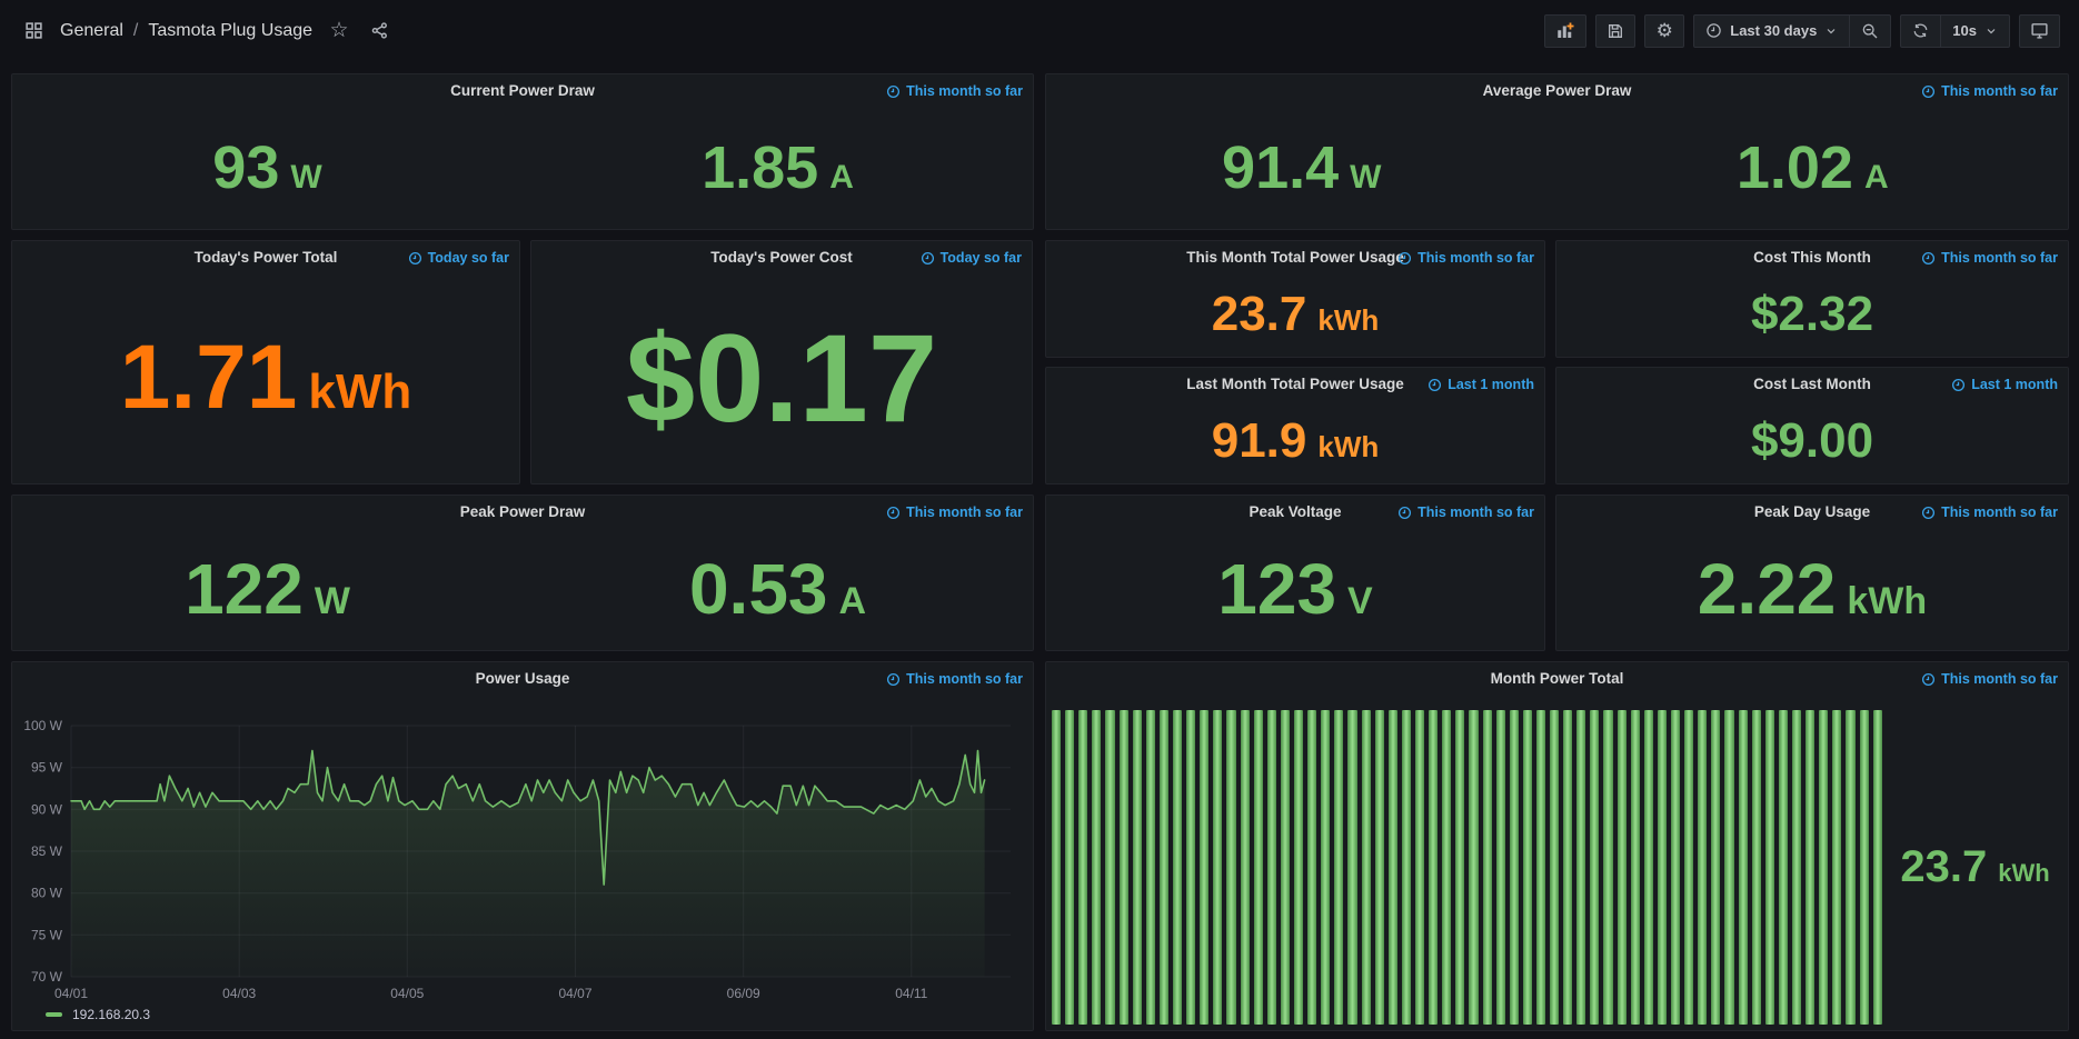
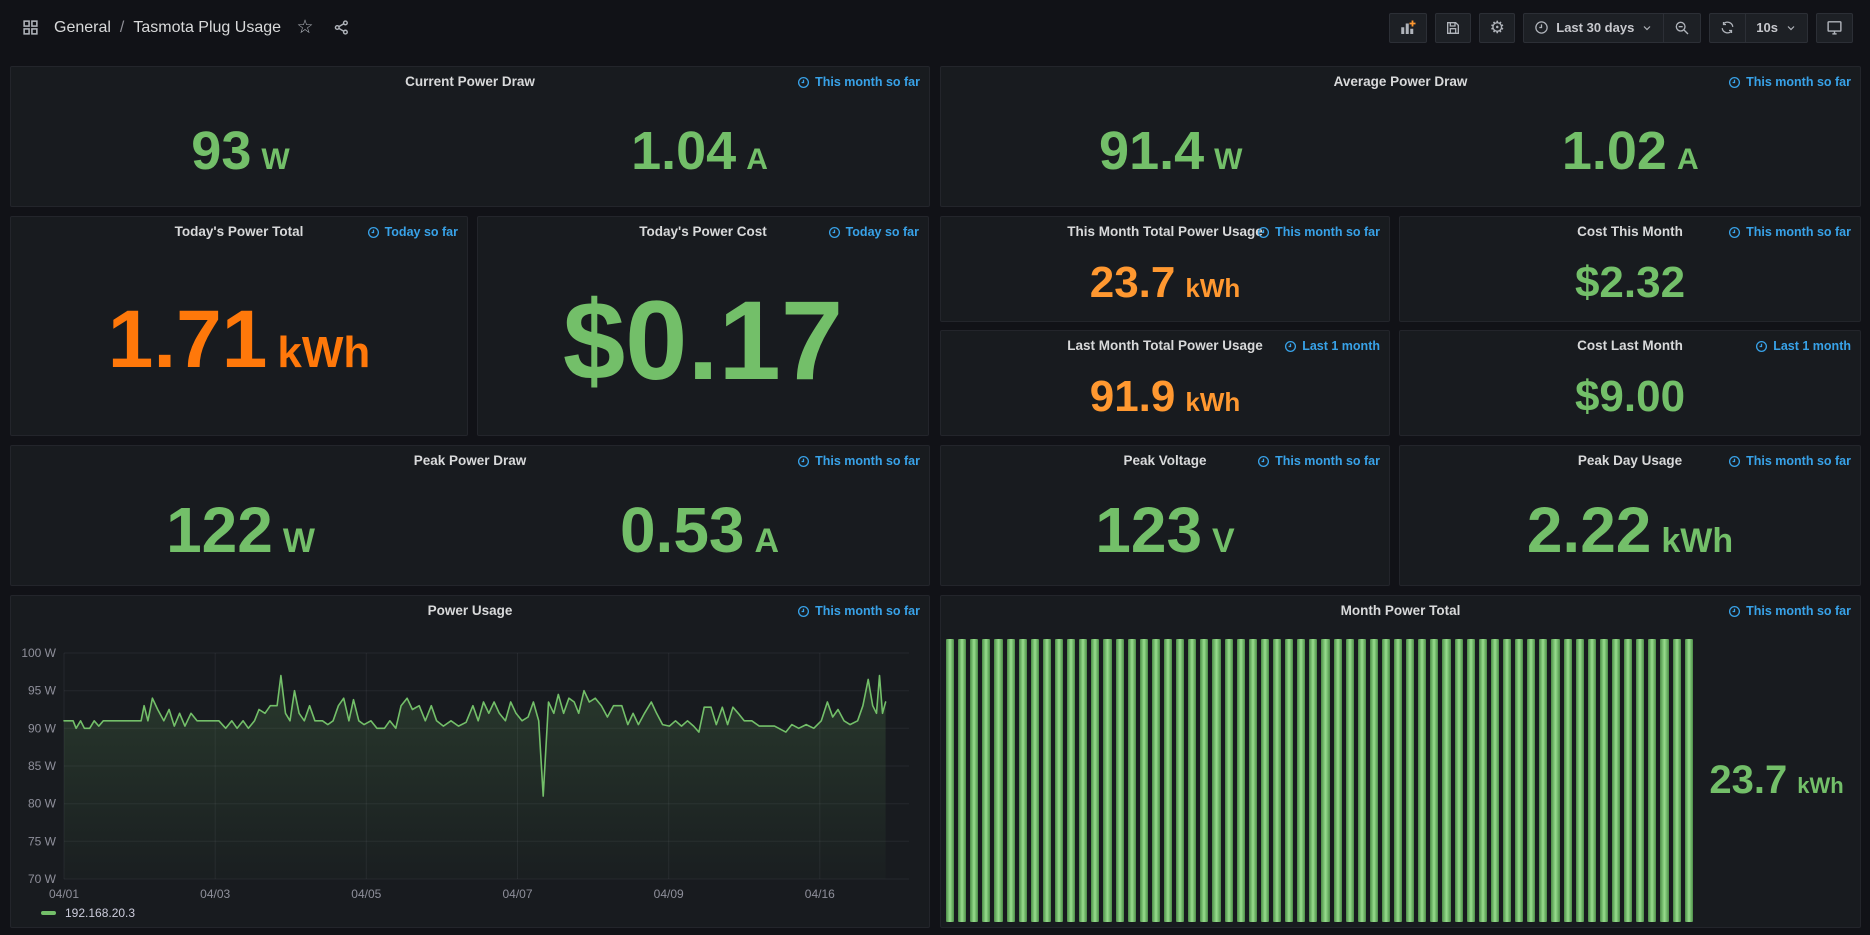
  General
  /
  Tasmota Plug Usage
  ☆
  ⚙
  Last 30 days
  10s
  Current Power Draw
  This month so far
  93
  W
- 1.85
+ 1.04
  A
  Average Power Draw
  This month so far
  91.4
  W
  1.02
  A
  Today's Power Total
  Today so far
  1.71
  kWh
  Today's Power Cost
  Today so far
  $0.17
  This Month Total Power Usag
  This month so far
  23.7
  kWh
  Cost This Month
  This month so far
  $2.32
  Last Month Total Power Usage
  Last 1 month
  91.9
  kWh
  Cost Last Month
  Last 1 month
  $9.00
  Peak Power Draw
  This month so far
  122
  W
  0.53
  A
  Peak Voltage
  This month so far
  123
  V
  Peak Day Usage
  This month so far
  2.22
  kWh
  Power Usage
  This month so far
  100 W
  95 W
  90 W
  85 W
  80 W
  75 W
  70 W
  04/01
  04/03
  04/05
  04/07
- 06/09
+ 04/09
- 04/11
+ 04/16
  192.168.20.3
  Month Power Total
  This month so far
  23.7
  kWh
